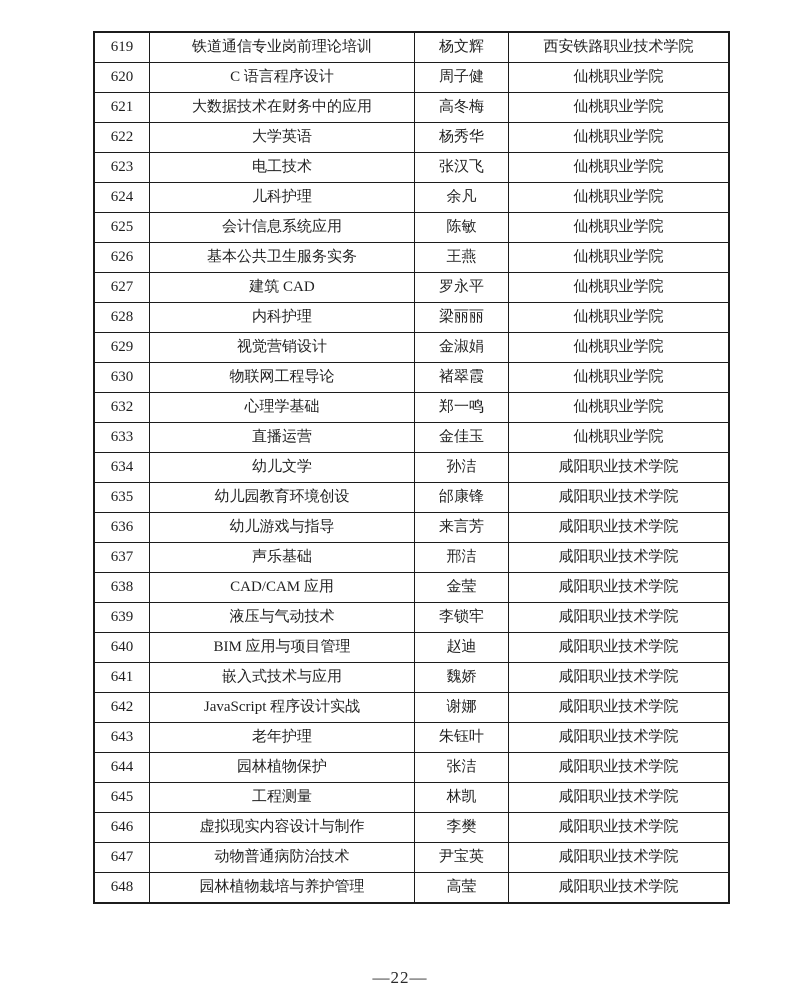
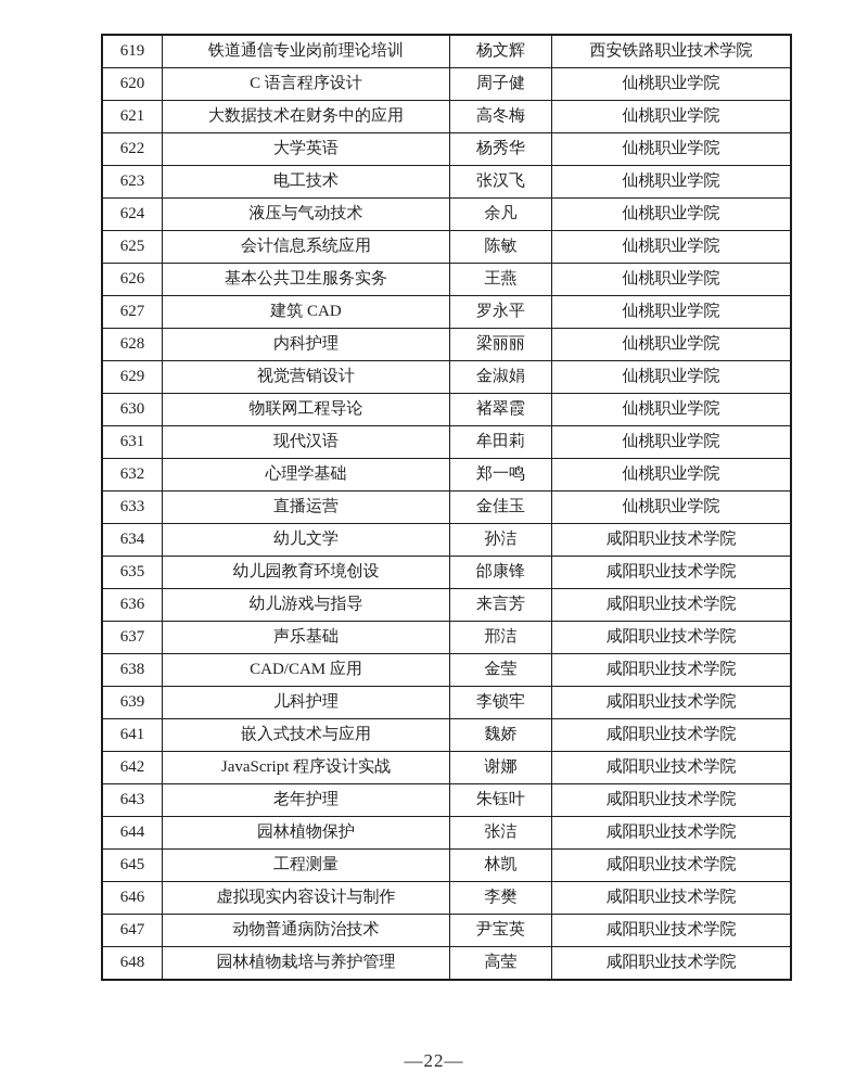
  619	铁道通信专业岗前理论培训	杨文辉	西安铁路职业技术学院
  620	C 语言程序设计	周子健	仙桃职业学院
  621	大数据技术在财务中的应用	高冬梅	仙桃职业学院
  622	大学英语	杨秀华	仙桃职业学院
  623	电工技术	张汉飞	仙桃职业学院
- 624	儿科护理	余凡	仙桃职业学院
+ 624	液压与气动技术	余凡	仙桃职业学院
  625	会计信息系统应用	陈敏	仙桃职业学院
  626	基本公共卫生服务实务	王燕	仙桃职业学院
  627	建筑 CAD	罗永平	仙桃职业学院
  628	内科护理	梁丽丽	仙桃职业学院
  629	视觉营销设计	金淑娟	仙桃职业学院
  630	物联网工程导论	褚翠霞	仙桃职业学院
+ 631	现代汉语	牟田莉	仙桃职业学院
  632	心理学基础	郑一鸣	仙桃职业学院
  633	直播运营	金佳玉	仙桃职业学院
  634	幼儿文学	孙洁	咸阳职业技术学院
  635	幼儿园教育环境创设	邰康锋	咸阳职业技术学院
  636	幼儿游戏与指导	来言芳	咸阳职业技术学院
  637	声乐基础	邢洁	咸阳职业技术学院
  638	CAD/CAM 应用	金莹	咸阳职业技术学院
- 639	液压与气动技术	李锁牢	咸阳职业技术学院
+ 639	儿科护理	李锁牢	咸阳职业技术学院
- 640	BIM 应用与项目管理	赵迪	咸阳职业技术学院
  641	嵌入式技术与应用	魏娇	咸阳职业技术学院
  642	JavaScript 程序设计实战	谢娜	咸阳职业技术学院
  643	老年护理	朱钰叶	咸阳职业技术学院
  644	园林植物保护	张洁	咸阳职业技术学院
  645	工程测量	林凯	咸阳职业技术学院
  646	虚拟现实内容设计与制作	李樊	咸阳职业技术学院
  647	动物普通病防治技术	尹宝英	咸阳职业技术学院
  648	园林植物栽培与养护管理	高莹	咸阳职业技术学院
  —22—
